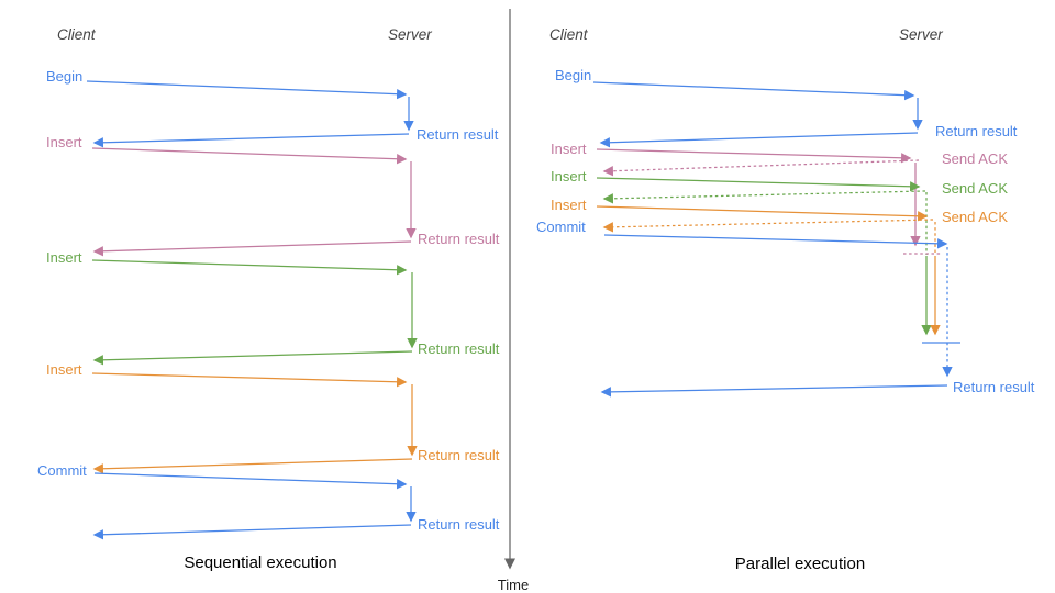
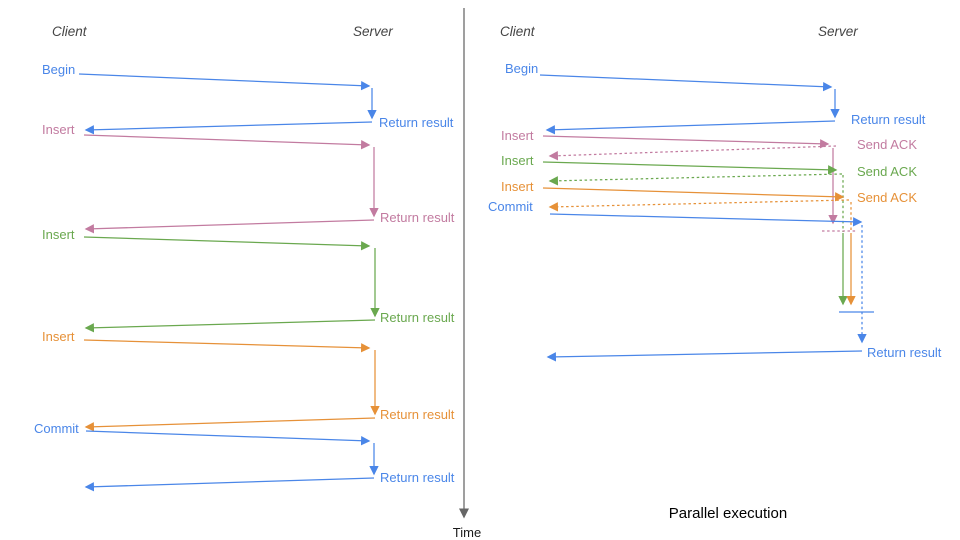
  Time
  Client
  Server
  Begin
  Return result
  Insert
  Return result
  Insert
  Return result
  Insert
  Return result
  Commit
  Return result
- Sequential execution
  Client
  Server
  Begin
  Return result
  Insert
  Send ACK
  Insert
  Send ACK
  Insert
  Send ACK
  Commit
  Return result
  Parallel execution
